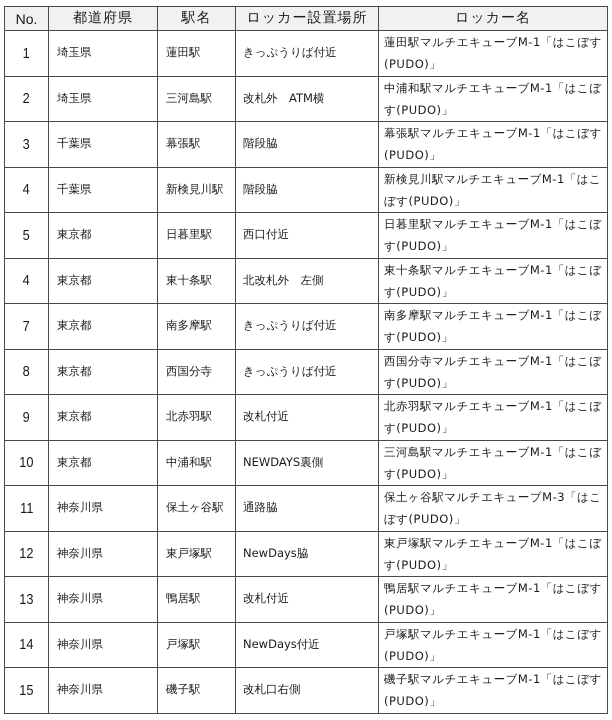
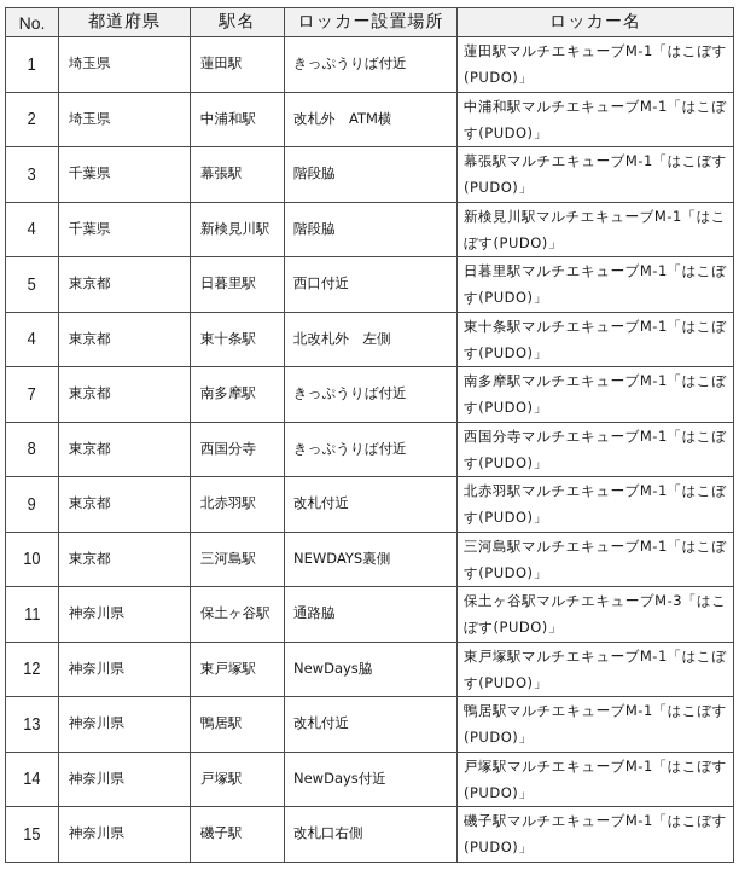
  No.	都道府県	駅名	ロッカー設置場所	ロッカー名
  1	埼玉県	蓮田駅	きっぷうりば付近	蓮田駅マルチエキューブM-1「はこぼす (PUDO)」
- 2	埼玉県	三河島駅	改札外 ATM横	中浦和駅マルチエキューブM-1「はこぼ す(PUDO)」
+ 2	埼玉県	中浦和駅	改札外 ATM横	中浦和駅マルチエキューブM-1「はこぼ す(PUDO)」
  3	千葉県	幕張駅	階段脇	幕張駅マルチエキューブM-1「はこぼす (PUDO)」
  4	千葉県	新検見川駅	階段脇	新検見川駅マルチエキューブM-1「はこ ぼす(PUDO)」
  5	東京都	日暮里駅	西口付近	日暮里駅マルチエキューブM-1「はこぼ す(PUDO)」
  4	東京都	東十条駅	北改札外 左側	東十条駅マルチエキューブM-1「はこぼ す(PUDO)」
  7	東京都	南多摩駅	きっぷうりば付近	南多摩駅マルチエキューブM-1「はこぼ す(PUDO)」
  8	東京都	西国分寺	きっぷうりば付近	西国分寺マルチエキューブM-1「はこぼ す(PUDO)」
  9	東京都	北赤羽駅	改札付近	北赤羽駅マルチエキューブM-1「はこぼ す(PUDO)」
- 10	東京都	中浦和駅	NEWDAYS裏側	三河島駅マルチエキューブM-1「はこぼ す(PUDO)」
+ 10	東京都	三河島駅	NEWDAYS裏側	三河島駅マルチエキューブM-1「はこぼ す(PUDO)」
  11	神奈川県	保土ヶ谷駅	通路脇	保土ヶ谷駅マルチエキューブM-3「はこ ぼす(PUDO)」
  12	神奈川県	東戸塚駅	NewDays脇	東戸塚駅マルチエキューブM-1「はこぼ す(PUDO)」
  13	神奈川県	鴨居駅	改札付近	鴨居駅マルチエキューブM-1「はこぼす (PUDO)」
  14	神奈川県	戸塚駅	NewDays付近	戸塚駅マルチエキューブM-1「はこぼす (PUDO)」
  15	神奈川県	磯子駅	改札口右側	磯子駅マルチエキューブM-1「はこぼす (PUDO)」
